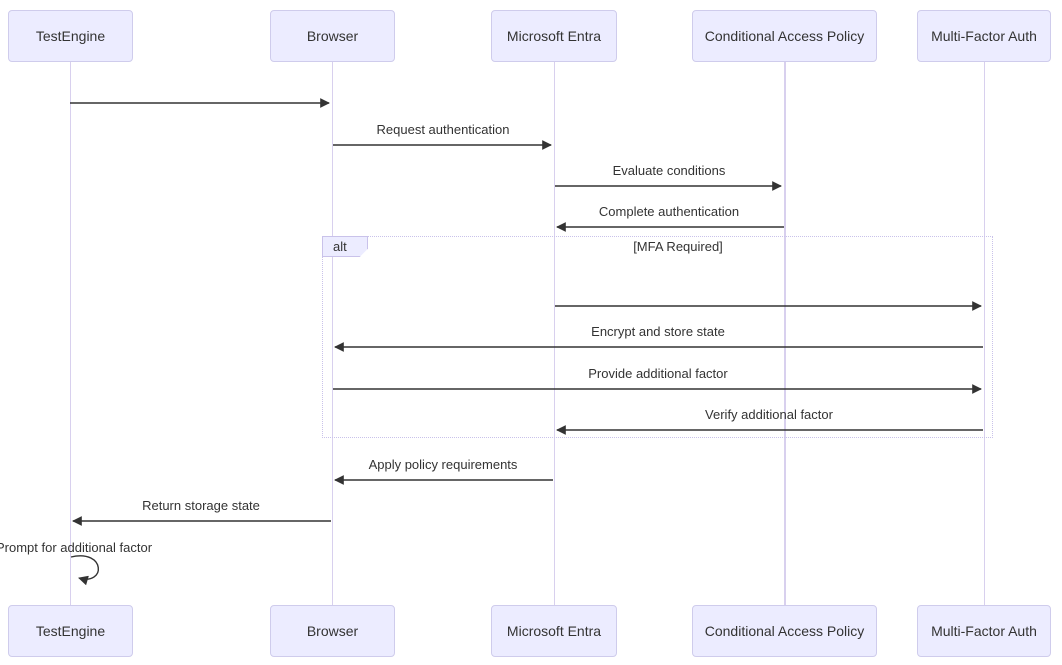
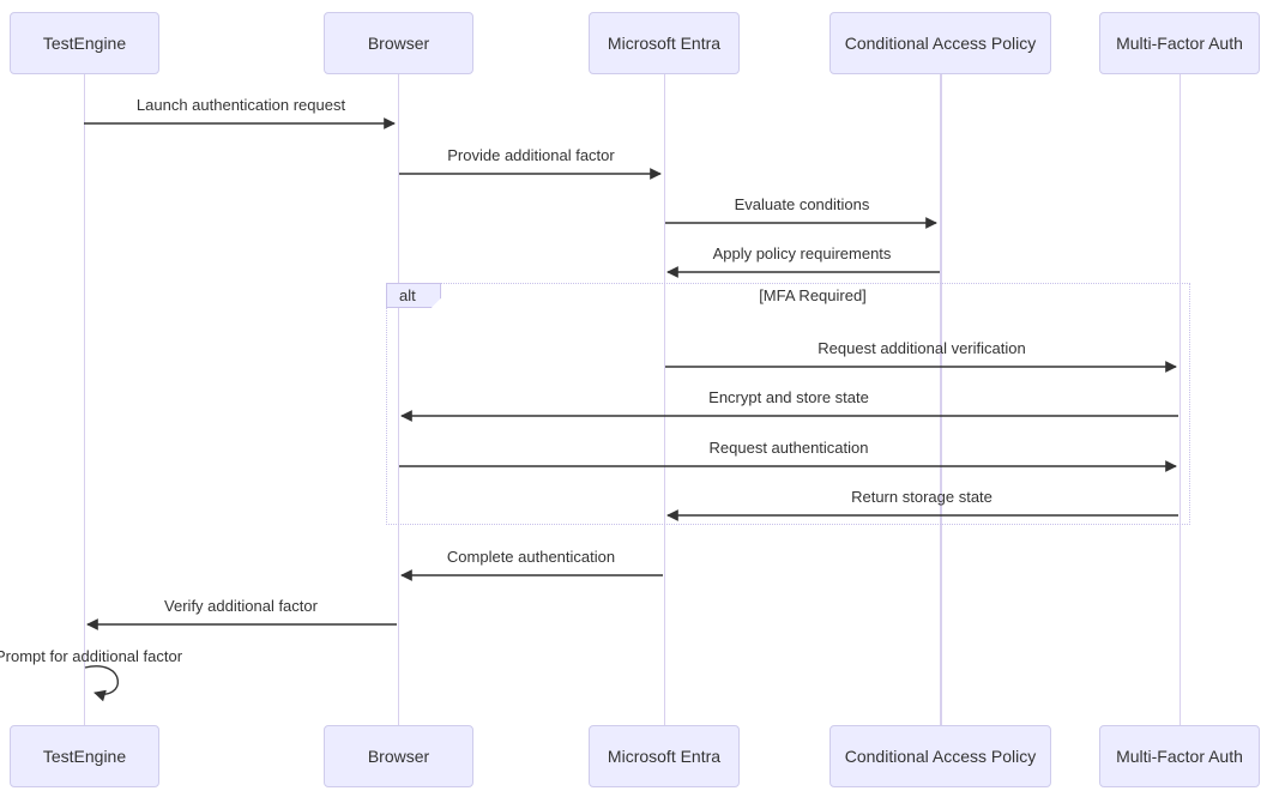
  alt
  [MFA Required]
+ Launch authentication request
- Request authentication
+ Provide additional factor
  Evaluate conditions
- Complete authentication
+ Apply policy requirements
+ Request additional verification
  Encrypt and store state
- Provide additional factor
+ Request authentication
- Verify additional factor
+ Return storage state
- Apply policy requirements
+ Complete authentication
- Return storage state
+ Verify additional factor
  Prompt for additional factor
  TestEngine
  Browser
  Microsoft Entra
  Conditional Access Policy
  Multi-Factor Auth
  TestEngine
  Browser
  Microsoft Entra
  Conditional Access Policy
  Multi-Factor Auth
